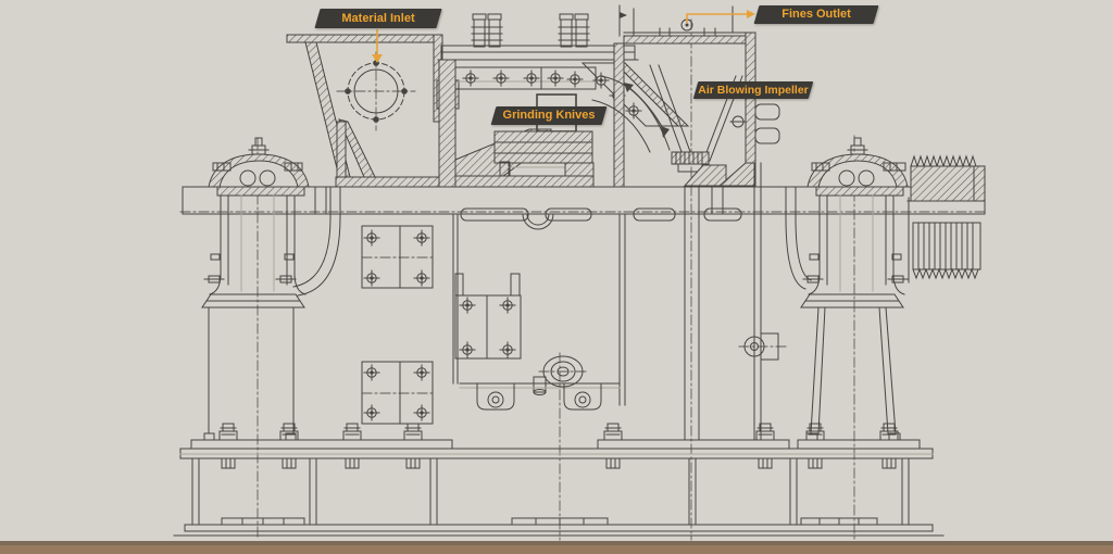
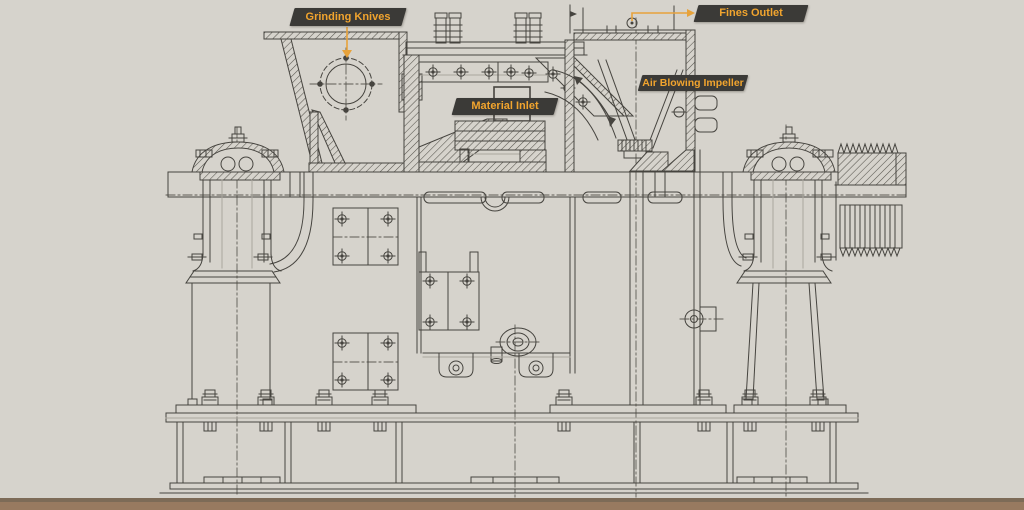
- Material Inlet
+ Grinding Knives
  Fines Outlet
  Air Blowing Impeller
- Grinding Knives
+ Material Inlet
